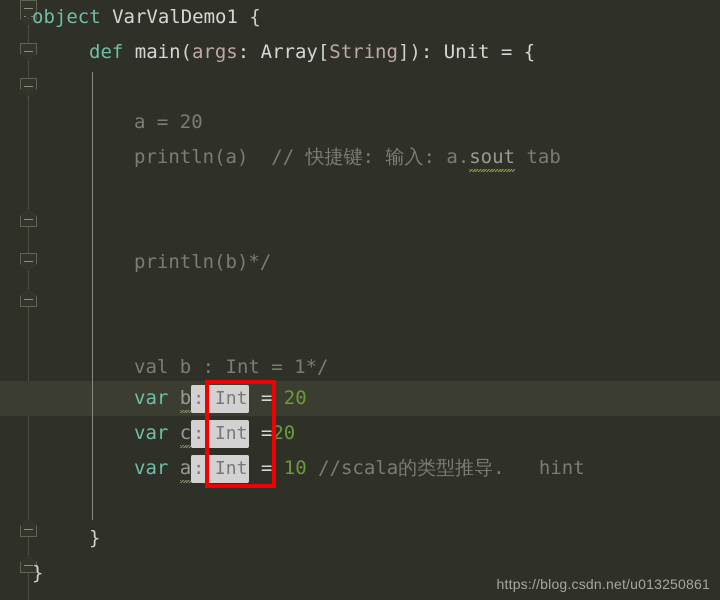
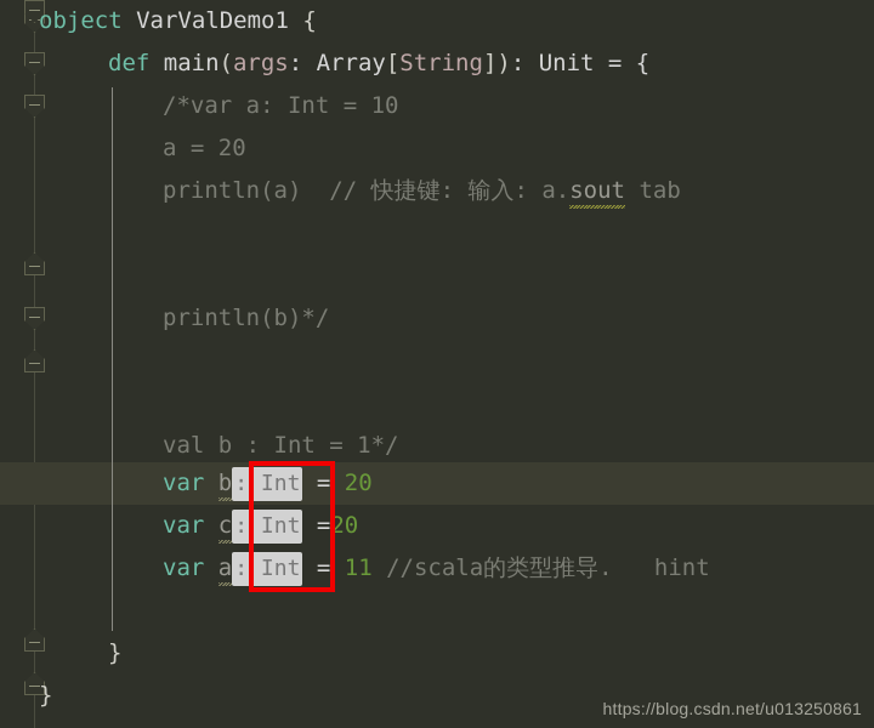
  object VarValDemo1 {
  def main(args: Array[String]): Unit = {
+ /*var a: Int = 10
  a = 20
  println(a) // 快捷键: 输入: a.sout tab
  println(b)*/
  val b : Int = 1*/
  var b: Int = 20
  var c: Int =20
- var a: Int = 10 //scala的类型推导. hint
+ var a: Int = 11 //scala的类型推导. hint
  }
  }
  https://blog.csdn.net/u013250861
